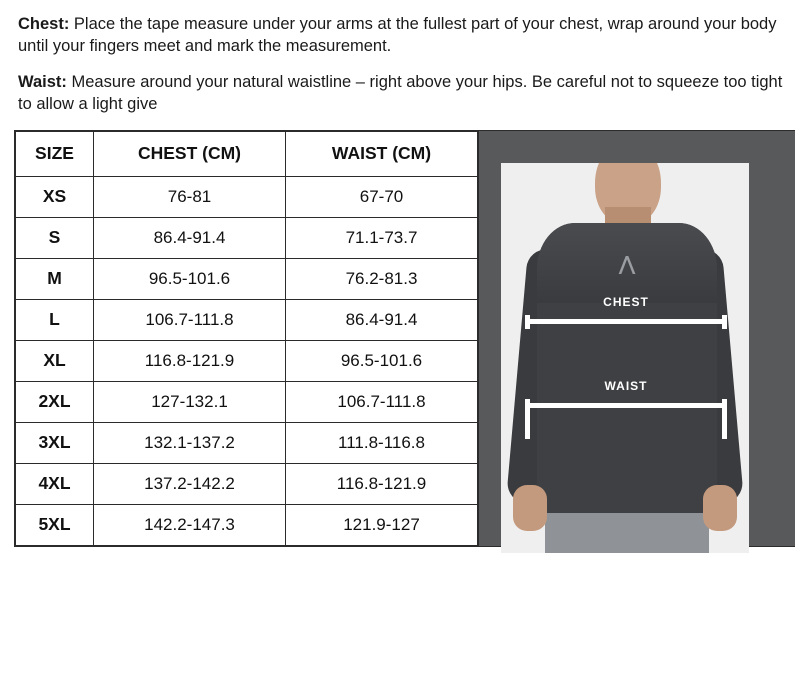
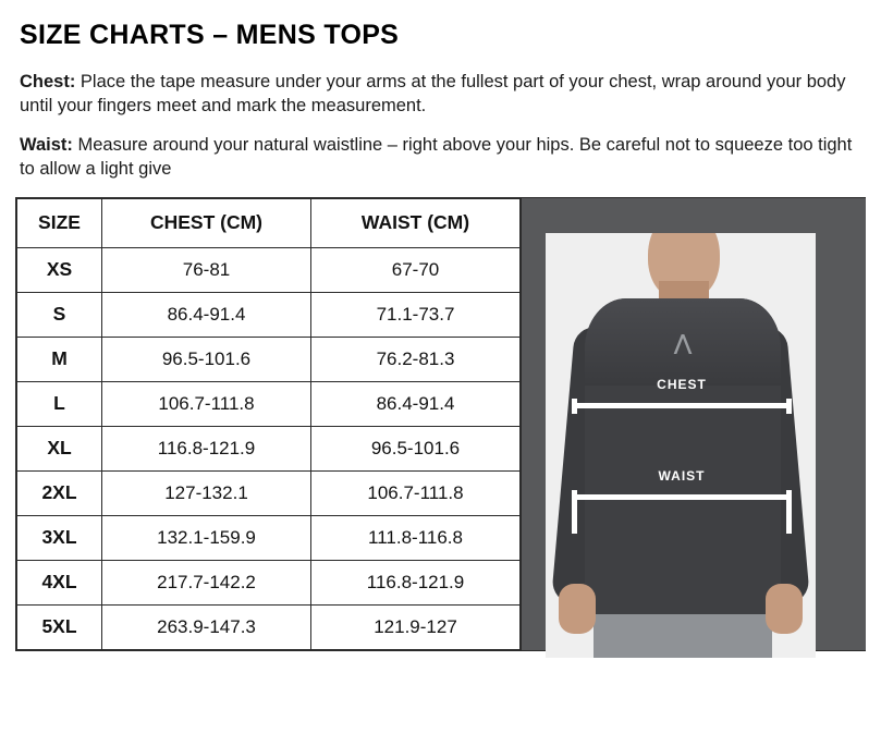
+ SIZE CHARTS – MENS TOPS
  Chest: Place the tape measure under your arms at the fullest part of your chest, wrap around your body until your fingers meet and mark the measurement.
  Waist: Measure around your natural waistline – right above your hips. Be careful not to squeeze too tight to allow a light give
  SIZE	CHEST (CM)	WAIST (CM)
  XS	76-81	67-70
  S	86.4-91.4	71.1-73.7
  M	96.5-101.6	76.2-81.3
  L	106.7-111.8	86.4-91.4
  XL	116.8-121.9	96.5-101.6
  2XL	127-132.1	106.7-111.8
- 3XL	132.1-137.2	111.8-116.8
+ 3XL	132.1-159.9	111.8-116.8
- 4XL	137.2-142.2	116.8-121.9
+ 4XL	217.7-142.2	116.8-121.9
- 5XL	142.2-147.3	121.9-127
+ 5XL	263.9-147.3	121.9-127
  ⋀
  CHEST
  WAIST
